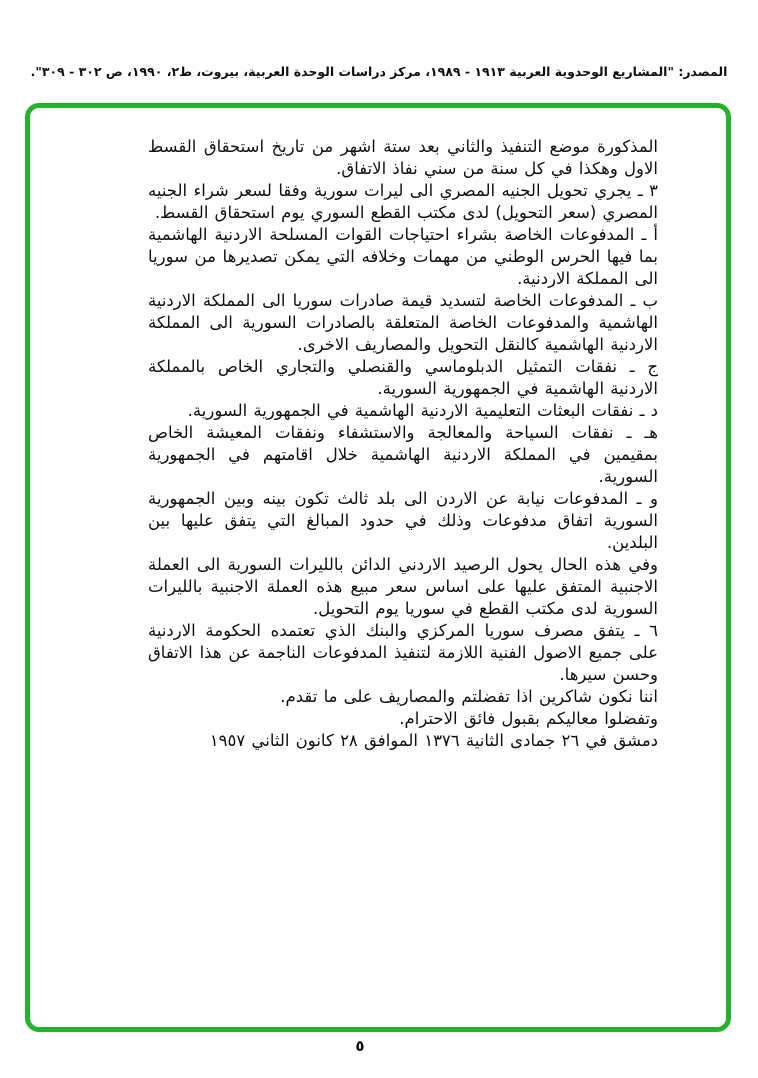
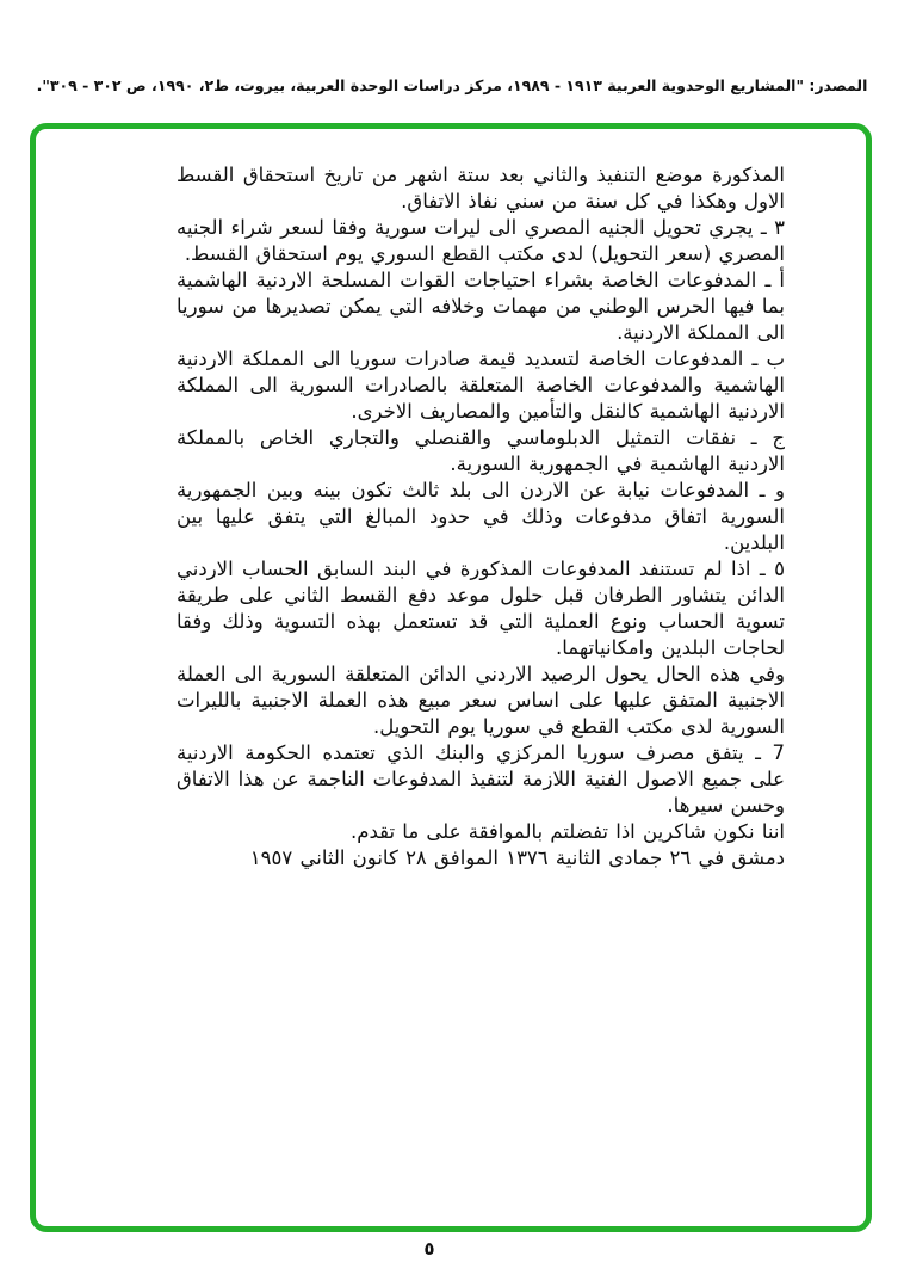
  المصدر: "المشاريع الوحدوية العربية ١٩١٣ - ١٩٨٩، مركز دراسات الوحدة العربية، بيروت، ط٢، ١٩٩٠، ص ٣٠٢ - ٣٠٩".
  المذكورة موضع التنفيذ والثاني بعد ستة اشهر من تاريخ استحقاق القسط الاول وهكذا في كل سنة من سني نفاذ الاتفاق.
  ٣ ـ يجري تحويل الجنيه المصري الى ليرات سورية وفقا لسعر شراء الجنيه المصري (سعر التحويل) لدى مكتب القطع السوري يوم استحقاق القسط.
  أ ـ المدفوعات الخاصة بشراء احتياجات القوات المسلحة الاردنية الهاشمية بما فيها الحرس الوطني من مهمات وخلافه التي يمكن تصديرها من سوريا الى المملكة الاردنية.
- ب ـ المدفوعات الخاصة لتسديد قيمة صادرات سوريا الى المملكة الاردنية الهاشمية والمدفوعات الخاصة المتعلقة بالصادرات السورية الى المملكة الاردنية الهاشمية كالنقل التحويل والمصاريف الاخرى.
+ ب ـ المدفوعات الخاصة لتسديد قيمة صادرات سوريا الى المملكة الاردنية الهاشمية والمدفوعات الخاصة المتعلقة بالصادرات السورية الى المملكة الاردنية الهاشمية كالنقل والتأمين والمصاريف الاخرى.
  ج ـ نفقات التمثيل الدبلوماسي والقنصلي والتجاري الخاص بالمملكة الاردنية الهاشمية في الجمهورية السورية.
- د ـ نفقات البعثات التعليمية الاردنية الهاشمية في الجمهورية السورية.
- هـ ـ نفقات السياحة والمعالجة والاستشفاء ونفقات المعيشة الخاص بمقيمين في المملكة الاردنية الهاشمية خلال اقامتهم في الجمهورية السورية.
  و ـ المدفوعات نيابة عن الاردن الى بلد ثالث تكون بينه وبين الجمهورية السورية اتفاق مدفوعات وذلك في حدود المبالغ التي يتفق عليها بين البلدين.
+ ٥ ـ اذا لم تستنفد المدفوعات المذكورة في البند السابق الحساب الاردني الدائن يتشاور الطرفان قبل حلول موعد دفع القسط الثاني على طريقة تسوية الحساب ونوع العملية التي قد تستعمل بهذه التسوية وذلك وفقا لحاجات البلدين وامكانياتهما.
- وفي هذه الحال يحول الرصيد الاردني الدائن بالليرات السورية الى العملة الاجنبية المتفق عليها على اساس سعر مبيع هذه العملة الاجنبية بالليرات السورية لدى مكتب القطع في سوريا يوم التحويل.
+ وفي هذه الحال يحول الرصيد الاردني الدائن المتعلقة السورية الى العملة الاجنبية المتفق عليها على اساس سعر مبيع هذه العملة الاجنبية بالليرات السورية لدى مكتب القطع في سوريا يوم التحويل.
- ٦ ـ يتفق مصرف سوريا المركزي والبنك الذي تعتمده الحكومة الاردنية على جميع الاصول الفنية اللازمة لتنفيذ المدفوعات الناجمة عن هذا الاتفاق وحسن سيرها.
+ 7 ـ يتفق مصرف سوريا المركزي والبنك الذي تعتمده الحكومة الاردنية على جميع الاصول الفنية اللازمة لتنفيذ المدفوعات الناجمة عن هذا الاتفاق وحسن سيرها.
- اننا نكون شاكرين اذا تفضلتم والمصاريف على ما تقدم.
+ اننا نكون شاكرين اذا تفضلتم بالموافقة على ما تقدم.
- وتفضلوا معاليكم بقبول فائق الاحترام.
  دمشق في ٢٦ جمادى الثانية ١٣٧٦ الموافق ٢٨ كانون الثاني ١٩٥٧
  ٥
